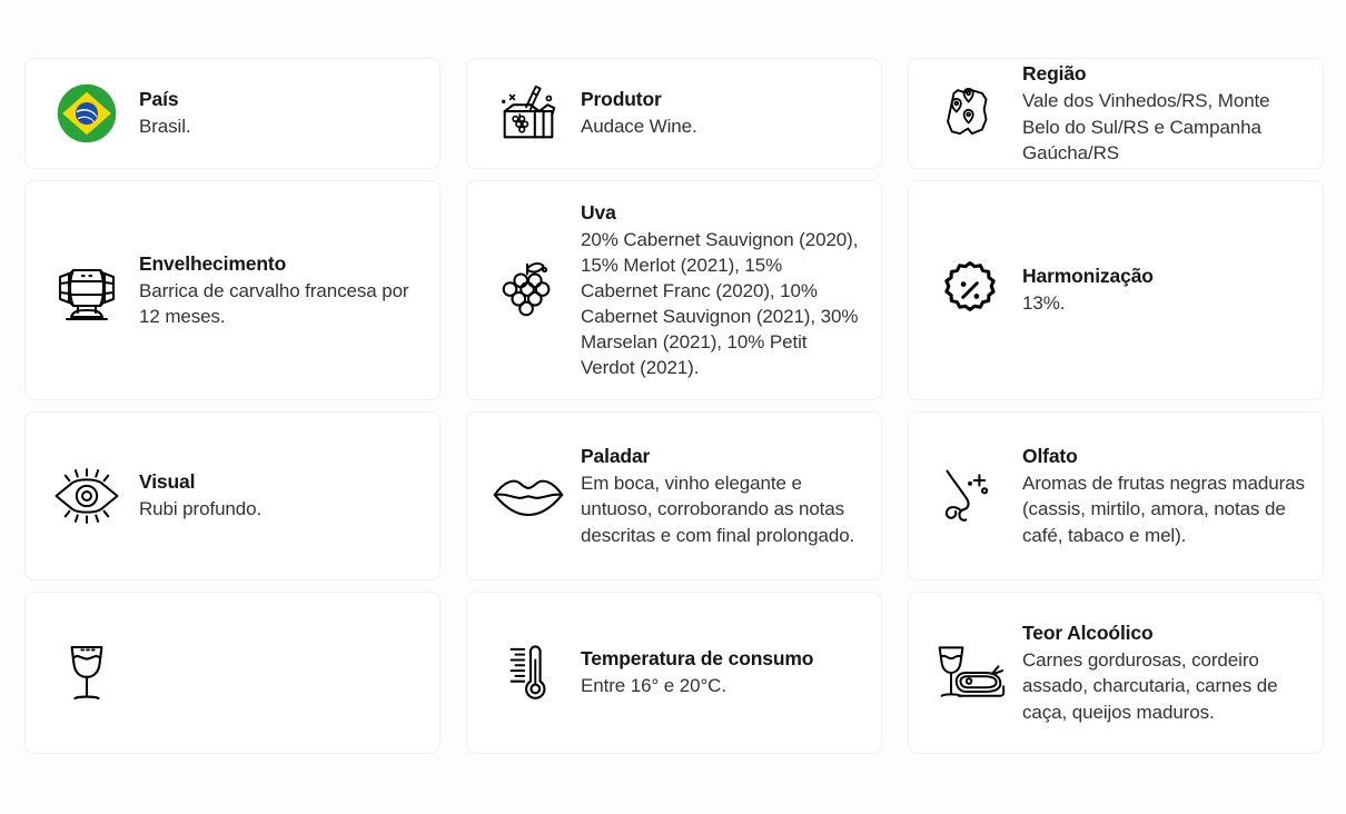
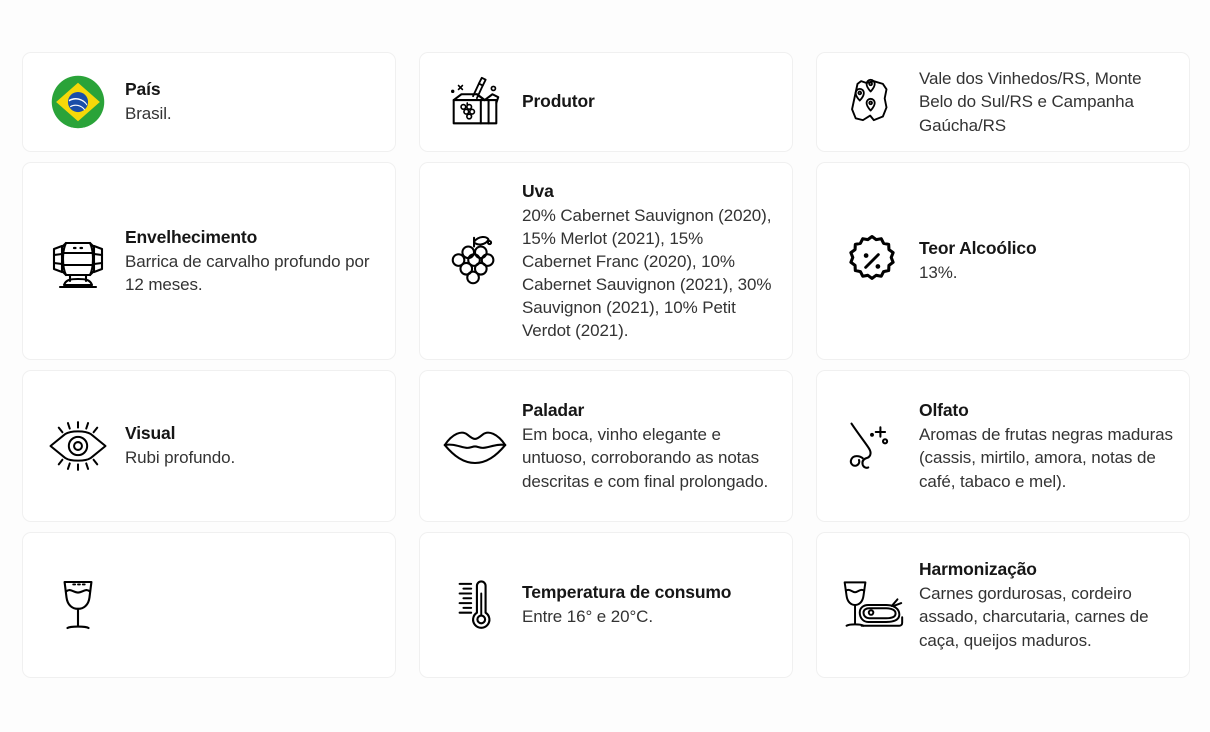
  País
  Brasil.
  Produtor
- Audace Wine.
- Região
  Vale dos Vinhedos/RS, Monte Belo do Sul/RS e Campanha Gaúcha/RS
  Envelhecimento
- Barrica de carvalho francesa por 12 meses.
+ Barrica de carvalho profundo por 12 meses.
  Uva
- 20% Cabernet Sauvignon (2020), 15% Merlot (2021), 15% Cabernet Franc (2020), 10% Cabernet Sauvignon (2021), 30% Marselan (2021), 10% Petit Verdot (2021).
+ 20% Cabernet Sauvignon (2020), 15% Merlot (2021), 15% Cabernet Franc (2020), 10% Cabernet Sauvignon (2021), 30% Sauvignon (2021), 10% Petit Verdot (2021).
- Harmonização
+ Teor Alcoólico
  13%.
  Visual
  Rubi profundo.
  Paladar
  Em boca, vinho elegante e untuoso, corroborando as notas descritas e com final prolongado.
  Olfato
  Aromas de frutas negras maduras (cassis, mirtilo, amora, notas de café, tabaco e mel).
  Temperatura de consumo
  Entre 16° e 20°C.
- Teor Alcoólico
+ Harmonização
  Carnes gordurosas, cordeiro assado, charcutaria, carnes de caça, queijos maduros.
